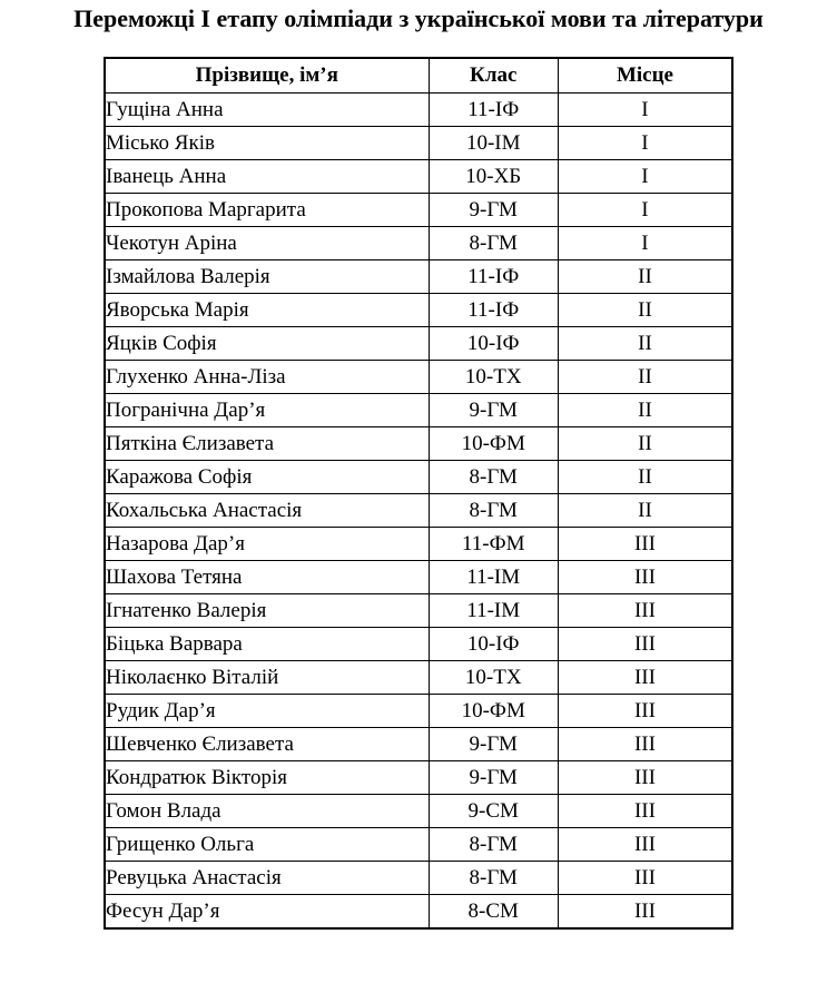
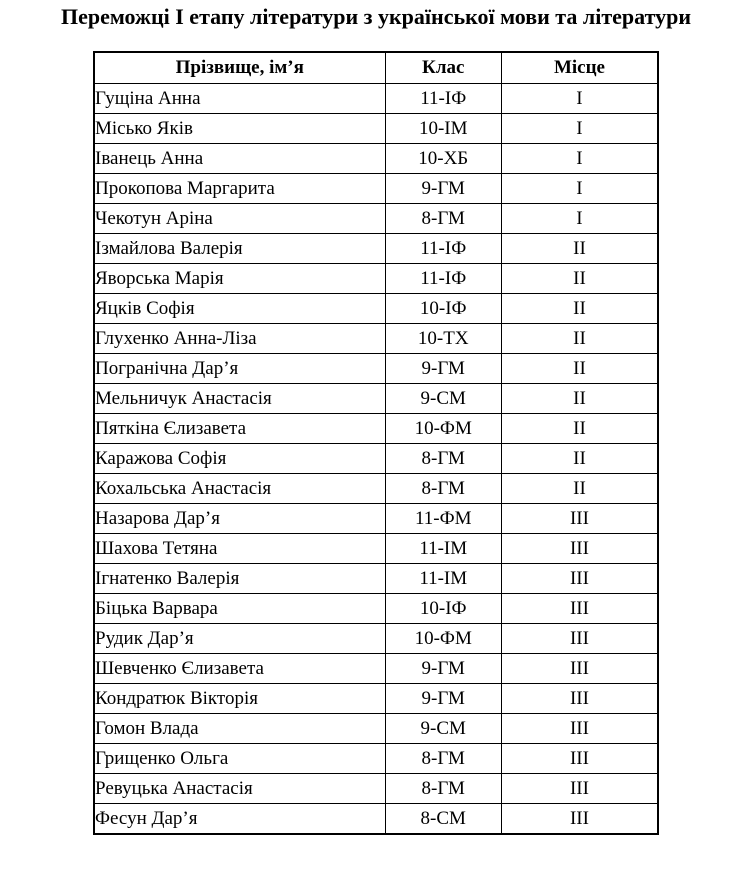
- Переможці І етапу олімпіади з української мови та літератури
+ Переможці І етапу літератури з української мови та літератури
  Прізвище, ім’я	Клас	Місце
  Гущіна Анна	11-ІФ	І
  Місько Яків	10-ІМ	І
  Іванець Анна	10-ХБ	І
  Прокопова Маргарита	9-ГМ	І
  Чекотун Аріна	8-ГМ	І
  Ізмайлова Валерія	11-ІФ	ІІ
  Яворська Марія	11-ІФ	ІІ
  Яцків Софія	10-ІФ	ІІ
  Глухенко Анна-Ліза	10-ТХ	ІІ
  Погранічна Дар’я	9-ГМ	ІІ
+ Мельничук Анастасія	9-СМ	ІІ
  Пяткіна Єлизавета	10-ФМ	ІІ
  Каражова Софія	8-ГМ	ІІ
  Кохальська Анастасія	8-ГМ	ІІ
  Назарова Дар’я	11-ФМ	ІІІ
  Шахова Тетяна	11-ІМ	ІІІ
  Ігнатенко Валерія	11-ІМ	ІІІ
  Біцька Варвара	10-ІФ	ІІІ
- Ніколаєнко Віталій	10-ТХ	ІІІ
  Рудик Дар’я	10-ФМ	ІІІ
  Шевченко Єлизавета	9-ГМ	ІІІ
  Кондратюк Вікторія	9-ГМ	ІІІ
  Гомон Влада	9-СМ	ІІІ
  Грищенко Ольга	8-ГМ	ІІІ
  Ревуцька Анастасія	8-ГМ	ІІІ
  Фесун Дар’я	8-СМ	ІІІ
